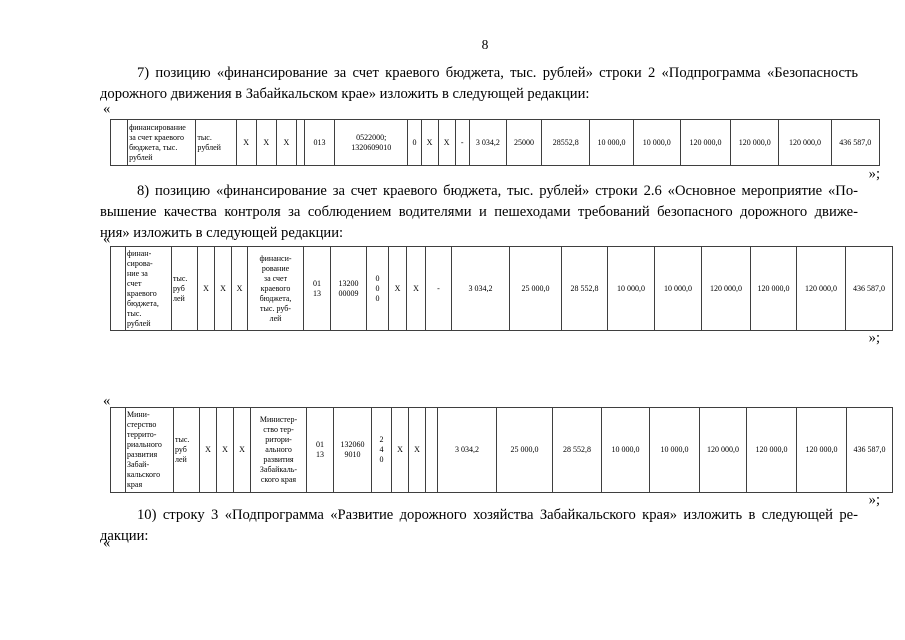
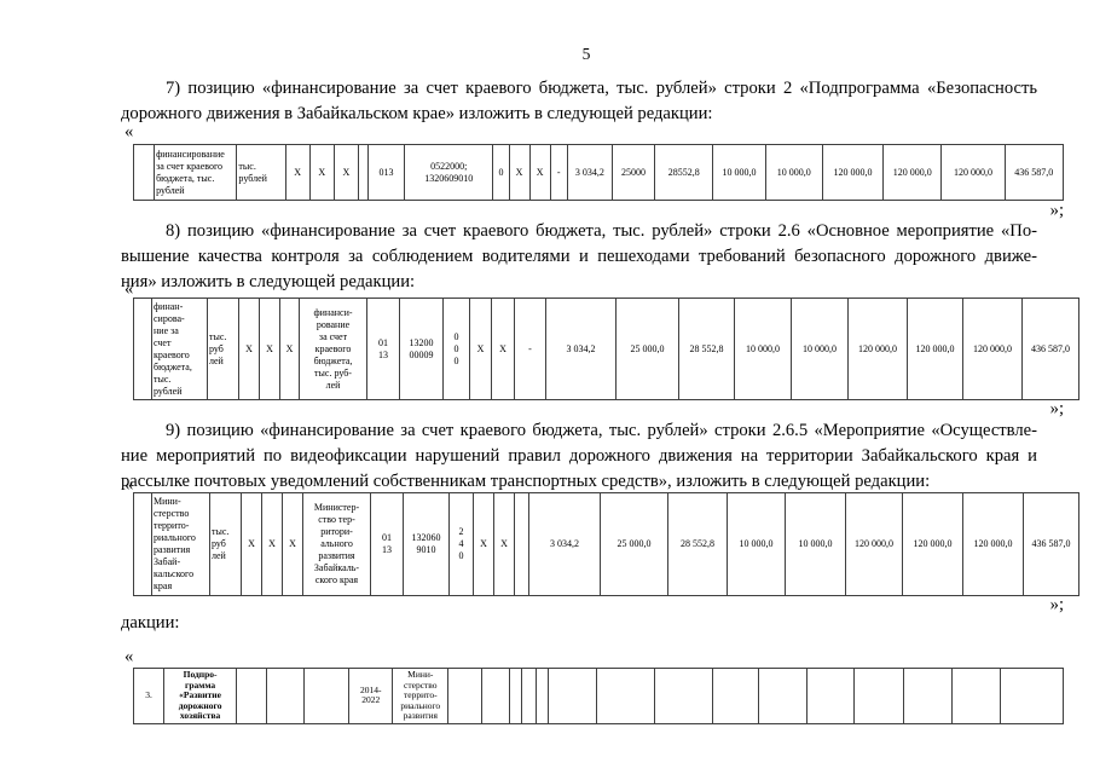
- 8
+ 5
  7) позицию «финансирование за счет краевого бюджета, тыс. рублей» строки 2 «Подпрограмма «Безопасность
  дорожного движения в Забайкальском крае» изложить в следующей редакции:
  «
  	финансирование за счет краевого бюджета, тыс. рублей	тыс. рублей	X	X	X		013	0522000; 1320609010	0	X	X	-	3 034,2	25000	28552,8	10 000,0	10 000,0	120 000,0	120 000,0	120 000,0	436 587,0
  »;
  8) позицию «финансирование за счет краевого бюджета, тыс. рублей» строки 2.6 «Основное мероприятие «По-
  вышение качества контроля за соблюдением водителями и пешеходами требований безопасного дорожного движе-
  ния» изложить в следующей редакции:
  «
  	финан- сирова- ние за счет краевого бюджета, тыс. рублей	тыс. руб лей	X	X	X	финанси- рование за счет краевого бюджета, тыс. руб- лей	01 13	13200 00009	0 0 0	X	X	-	3 034,2	25 000,0	28 552,8	10 000,0	10 000,0	120 000,0	120 000,0	120 000,0	436 587,0
  »;
+ 9) позицию «финансирование за счет краевого бюджета, тыс. рублей» строки 2.6.5 «Мероприятие «Осуществле-
+ ние мероприятий по видеофиксации нарушений правил дорожного движения на территории Забайкальского края и
+ рассылке почтовых уведомлений собственникам транспортных средств», изложить в следующей редакции:
  «
  	Мини- стерство террито- риального развития Забай- кальского края	тыс. руб лей	X	X	X	Министер- ство тер- ритори- ального развития Забайкаль- ского края	01 13	132060 9010	2 4 0	X	X		3 034,2	25 000,0	28 552,8	10 000,0	10 000,0	120 000,0	120 000,0	120 000,0	436 587,0
  »;
- 10) строку 3 «Подпрограмма «Развитие дорожного хозяйства Забайкальского края» изложить в следующей ре-
  дакции:
  «
+ 3.	Подпро- грамма «Развитие дорожного хозяйства				2014- 2022	Мини- стерство террито- риального развития
